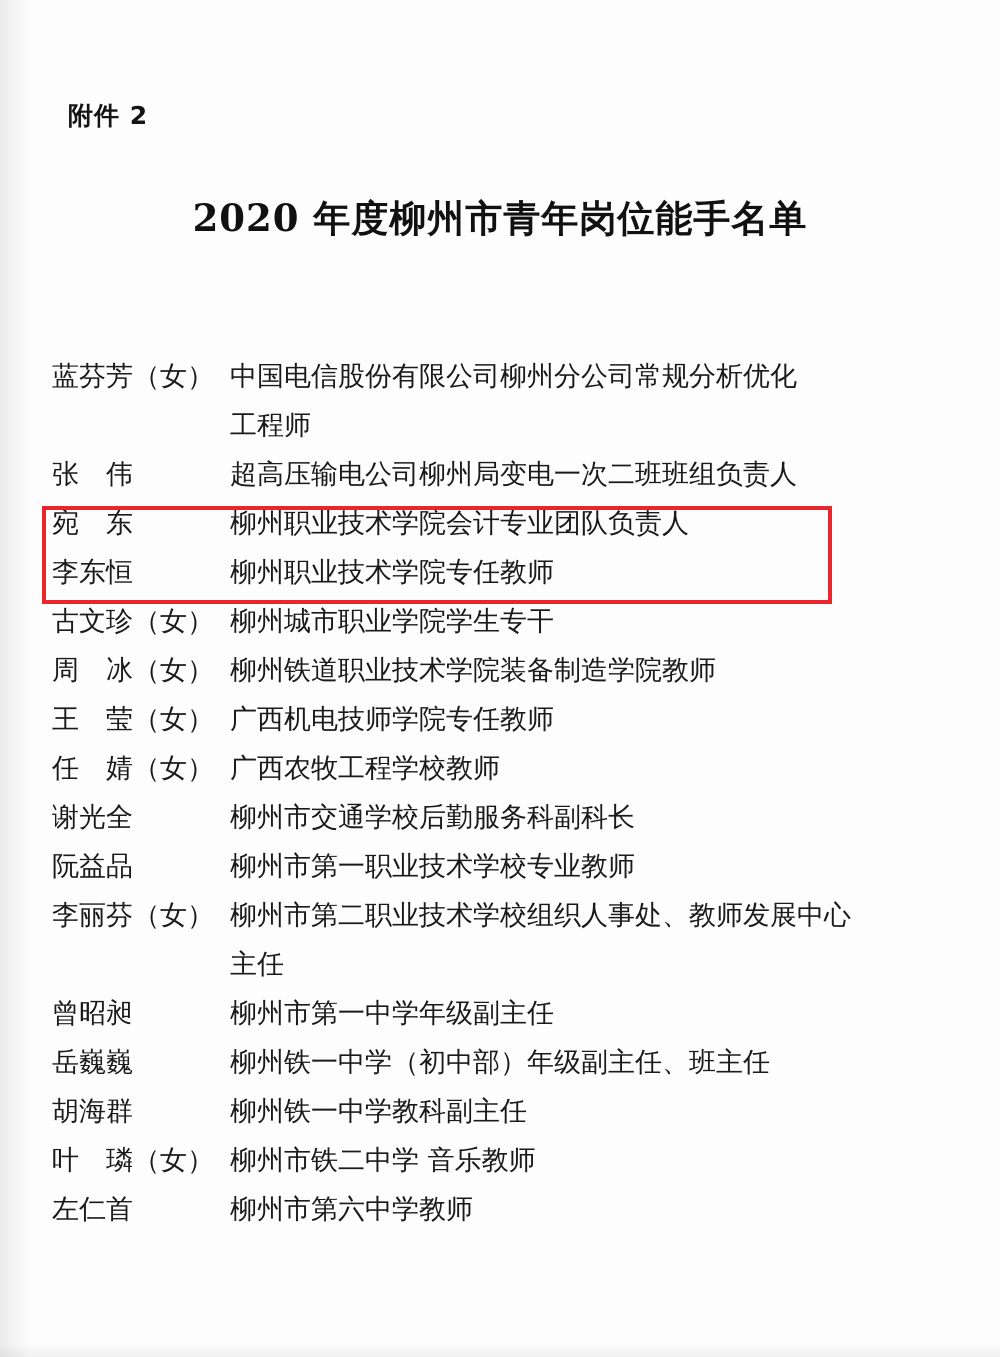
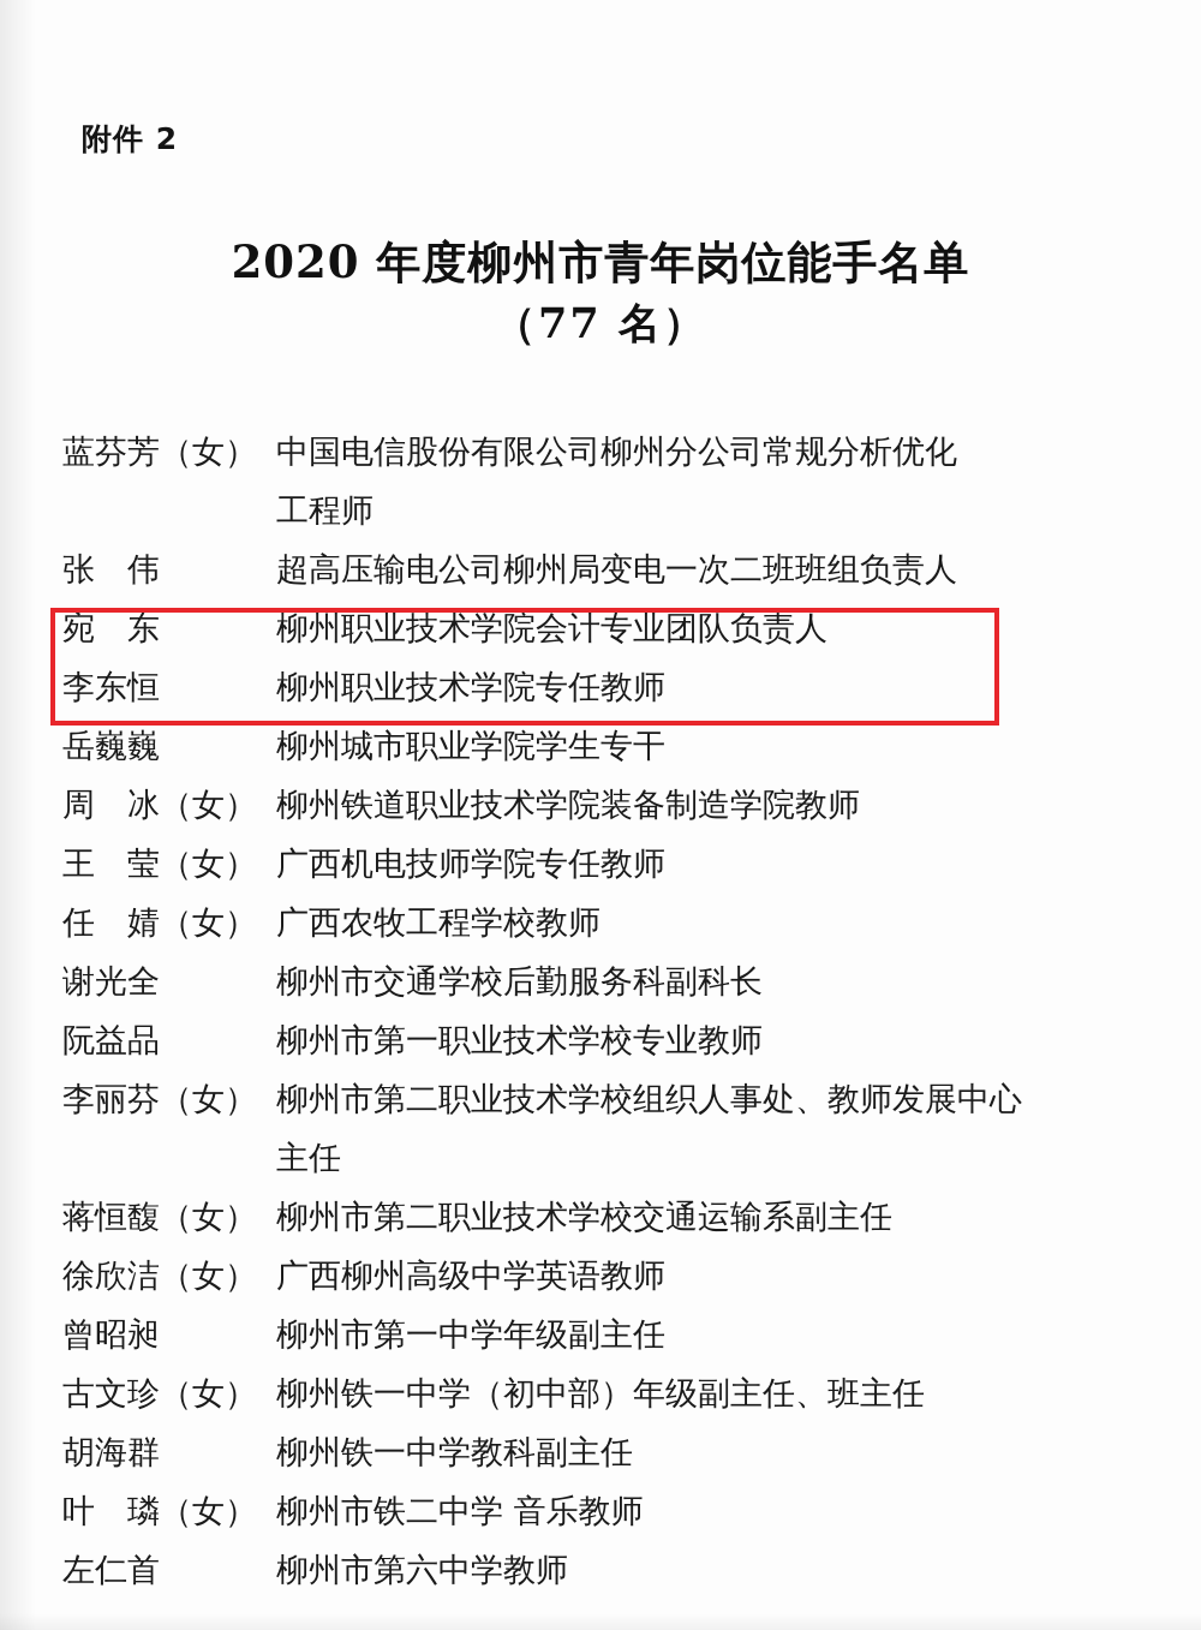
  附件 2
  2020 年度柳州市青年岗位能手名单
+ （77 名）
  蓝芬芳（女）
  中国电信股份有限公司柳州分公司常规分析优化
  工程师
  张 伟
  超高压输电公司柳州局变电一次二班班组负责人
  宛 东
  柳州职业技术学院会计专业团队负责人
  李东恒
  柳州职业技术学院专任教师
- 古文珍（女）
+ 岳巍巍
  柳州城市职业学院学生专干
  周 冰（女）
  柳州铁道职业技术学院装备制造学院教师
  王 莹（女）
  广西机电技师学院专任教师
  任 婧（女）
  广西农牧工程学校教师
  谢光全
  柳州市交通学校后勤服务科副科长
  阮益品
  柳州市第一职业技术学校专业教师
  李丽芬（女）
  柳州市第二职业技术学校组织人事处、教师发展中心
  主任
+ 蒋恒馥（女）
+ 柳州市第二职业技术学校交通运输系副主任
+ 徐欣洁（女）
+ 广西柳州高级中学英语教师
  曾昭昶
  柳州市第一中学年级副主任
- 岳巍巍
+ 古文珍（女）
  柳州铁一中学（初中部）年级副主任、班主任
  胡海群
  柳州铁一中学教科副主任
  叶 璘（女）
  柳州市铁二中学 音乐教师
  左仁首
  柳州市第六中学教师
